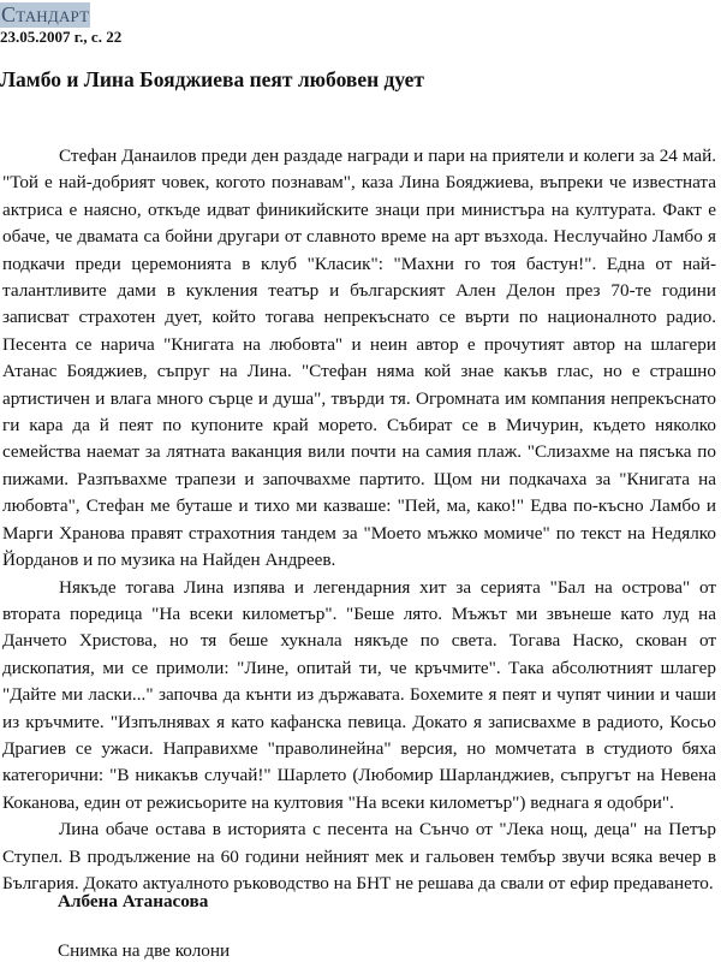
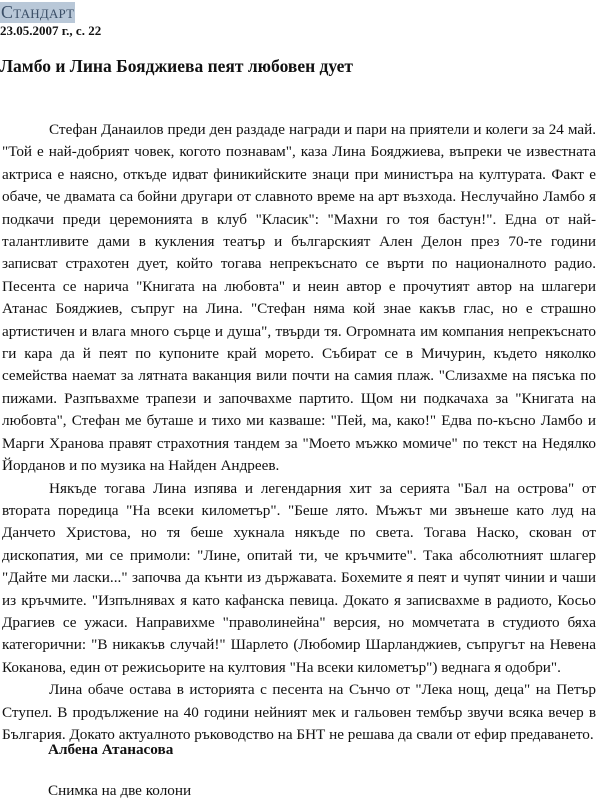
  Стандарт
  23.05.2007 г., с. 22
  Ламбо и Лина Бояджиева пеят любовен дует
  Стефан Данаилов преди ден раздаде награди и пари на приятели и колеги за 24 май. "Той е най-добрият човек, когото познавам", каза Лина Бояджиева, въпреки че известната актриса е наясно, откъде идват финикийските знаци при министъра на културата. Факт е обаче, че двамата са бойни другари от славното време на арт възхода. Неслучайно Ламбо я подкачи преди церемонията в клуб "Класик": "Махни го тоя бастун!". Една от най-талантливите дами в кукления театър и българският Ален Делон през 70-те години записват страхотен дует, който тогава непрекъснато се върти по националното радио. Песента се нарича "Книгата на любовта" и неин автор е прочутият автор на шлагери Атанас Бояджиев, съпруг на Лина. "Стефан няма кой знае какъв глас, но е страшно артистичен и влага много сърце и душа", твърди тя. Огромната им компания непрекъснато ги кара да й пеят по купоните край морето. Събират се в Мичурин, където няколко семейства наемат за лятната ваканция вили почти на самия плаж. "Слизахме на пясъка по пижами. Разпъвахме трапези и започвахме партито. Щом ни подкачаха за "Книгата на любовта", Стефан ме буташе и тихо ми казваше: "Пей, ма, како!" Едва по-късно Ламбо и Марги Хранова правят страхотния тандем за "Моето мъжко момиче" по текст на Недялко Йорданов и по музика на Найден Андреев.
  Някъде тогава Лина изпява и легендарния хит за серията "Бал на острова" от втората поредица "На всеки километър". "Беше лято. Мъжът ми звънеше като луд на Данчето Христова, но тя беше хукнала някъде по света. Тогава Наско, скован от дископатия, ми се примоли: "Лине, опитай ти, че кръчмите". Така абсолютният шлагер "Дайте ми ласки..." започва да кънти из държавата. Бохемите я пеят и чупят чинии и чаши из кръчмите. "Изпълнявах я като кафанска певица. Докато я записвахме в радиото, Косьо Драгиев се ужаси. Направихме "праволинейна" версия, но момчетата в студиото бяха категорични: "В никакъв случай!" Шарлето (Любомир Шарланджиев, съпругът на Невена Коканова, един от режисьорите на култовия "На всеки километър") веднага я одобри".
- Лина обаче остава в историята с песента на Сънчо от "Лека нощ, деца" на Петър Ступел. В продължение на 60 години нейният мек и гальовен тембър звучи всяка вечер в България. Докато актуалното ръководство на БНТ не решава да свали от ефир предаването.
+ Лина обаче остава в историята с песента на Сънчо от "Лека нощ, деца" на Петър Ступел. В продължение на 40 години нейният мек и гальовен тембър звучи всяка вечер в България. Докато актуалното ръководство на БНТ не решава да свали от ефир предаването.
  Албена Атанасова
  Снимка на две колони
